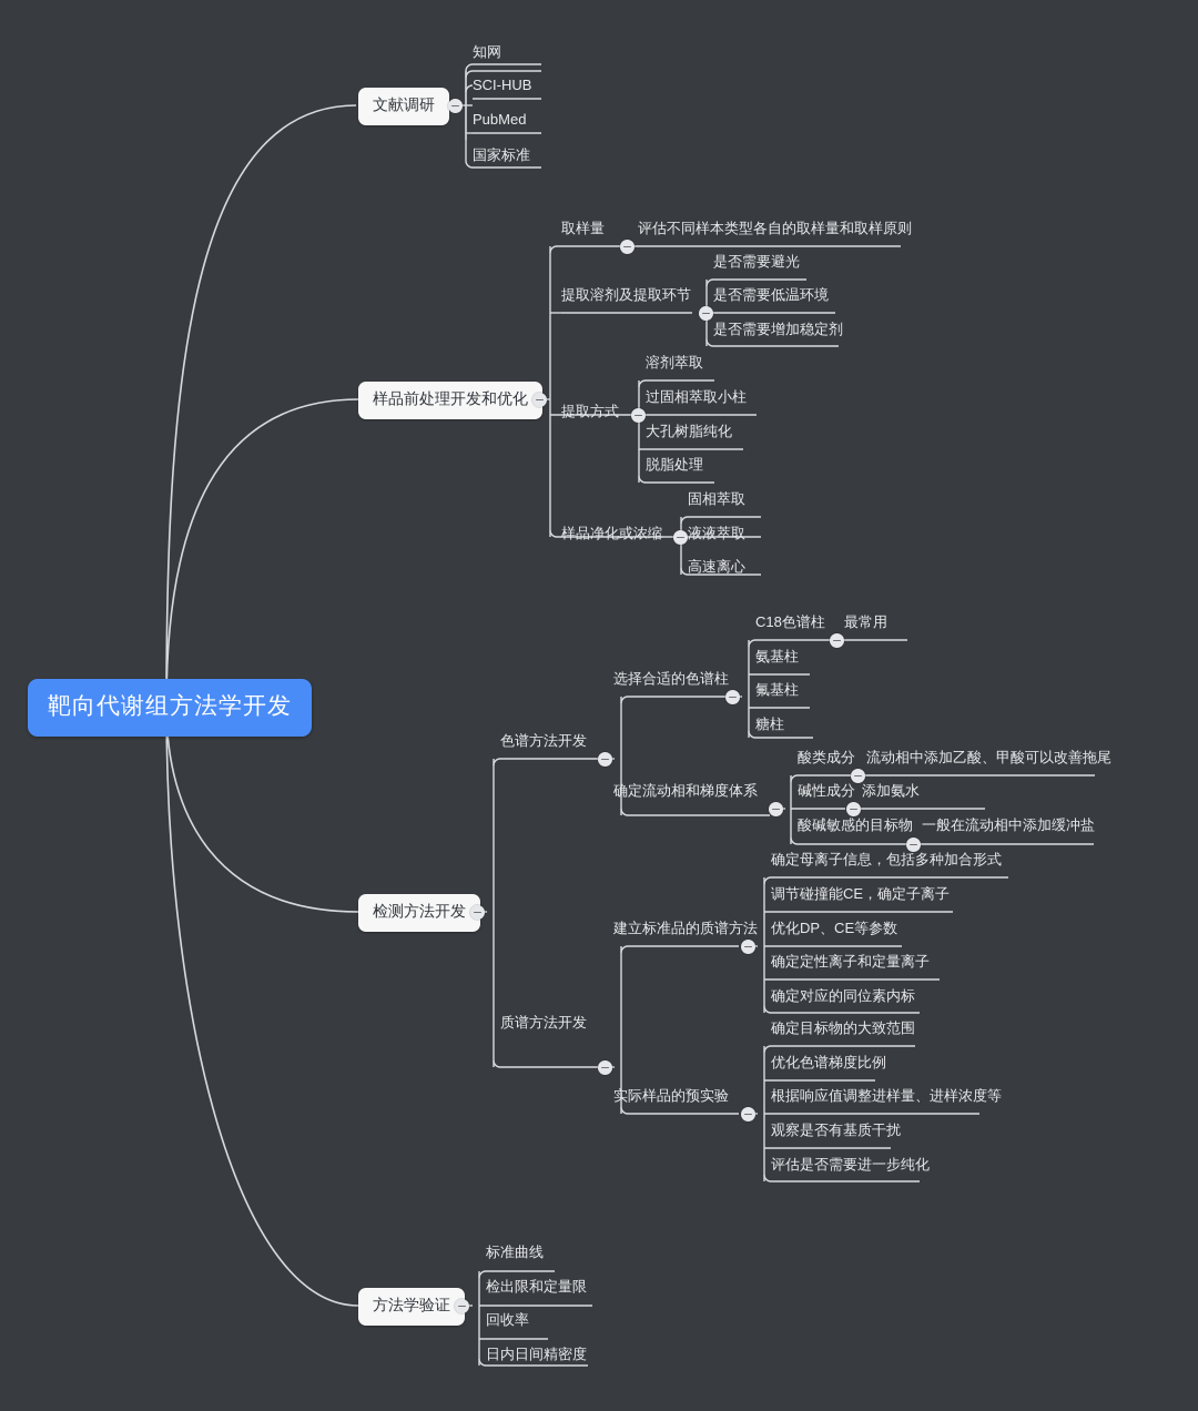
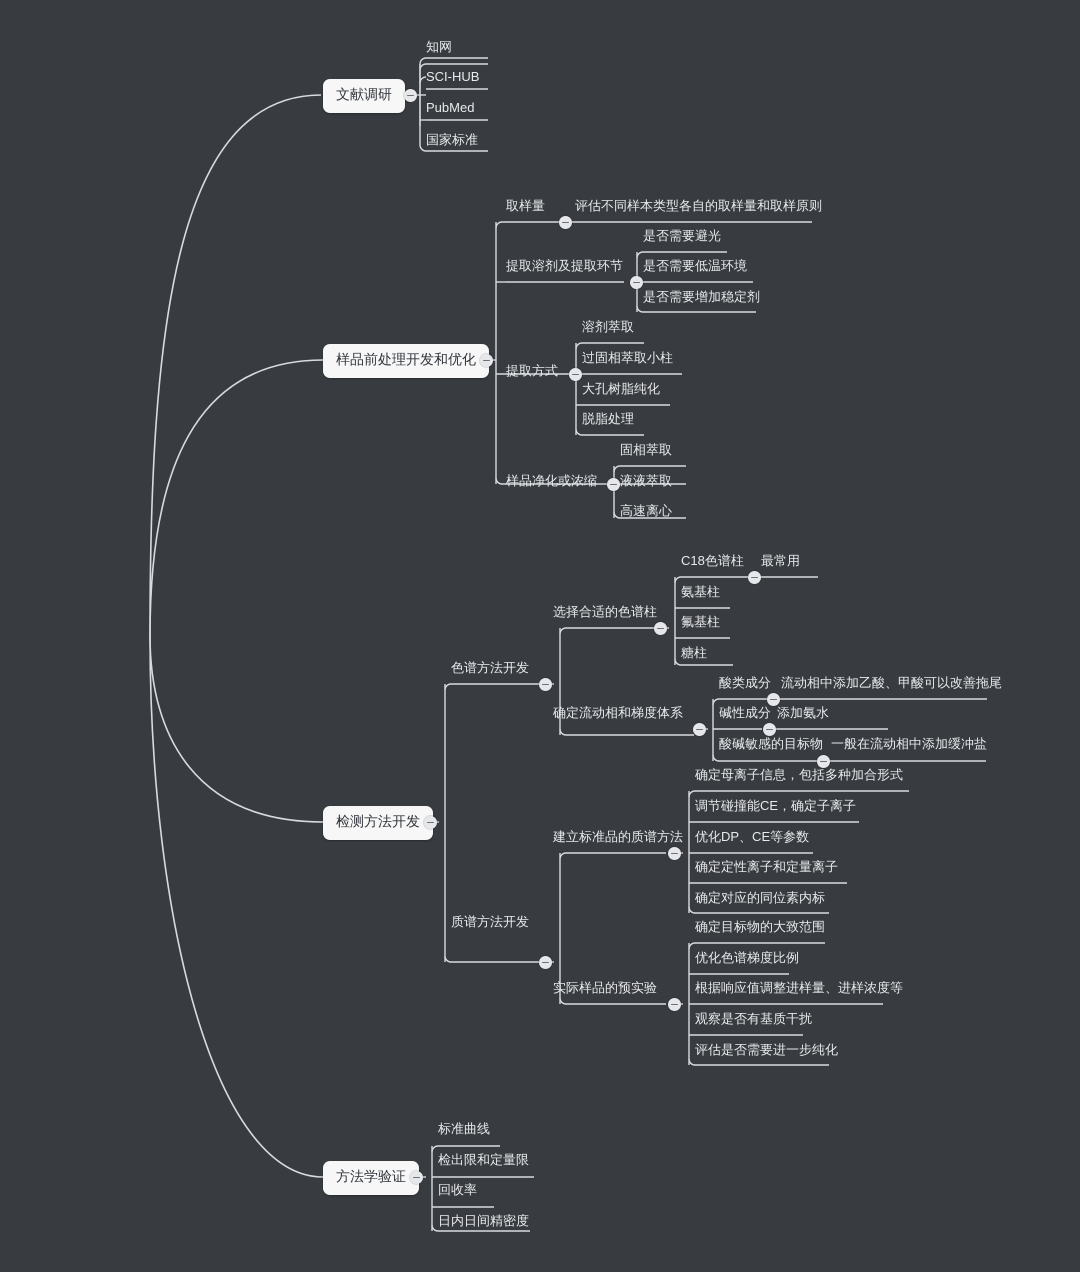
- 靶向代谢组方法学开发
  文献调研
  知网
  SCI-HUB
  PubMed
  国家标准
  样品前处理开发和优化
  取样量
  评估不同样本类型各自的取样量和取样原则
  提取溶剂及提取环节
  是否需要避光
  是否需要低温环境
  是否需要增加稳定剂
  提取方式
  溶剂萃取
  过固相萃取小柱
  大孔树脂纯化
  脱脂处理
  样品净化或浓缩
  固相萃取
  液液萃取
  高速离心
  检测方法开发
  色谱方法开发
  选择合适的色谱柱
  C18色谱柱
  最常用
  氨基柱
  氟基柱
  糖柱
  确定流动相和梯度体系
  酸类成分
  流动相中添加乙酸、甲酸可以改善拖尾
  碱性成分
  添加氨水
  酸碱敏感的目标物
  一般在流动相中添加缓冲盐
  质谱方法开发
  建立标准品的质谱方法
  确定母离子信息，包括多种加合形式
  调节碰撞能CE，确定子离子
  优化DP、CE等参数
  确定定性离子和定量离子
  确定对应的同位素内标
  实际样品的预实验
  确定目标物的大致范围
  优化色谱梯度比例
  根据响应值调整进样量、进样浓度等
  观察是否有基质干扰
  评估是否需要进一步纯化
  方法学验证
  标准曲线
  检出限和定量限
  回收率
  日内日间精密度
